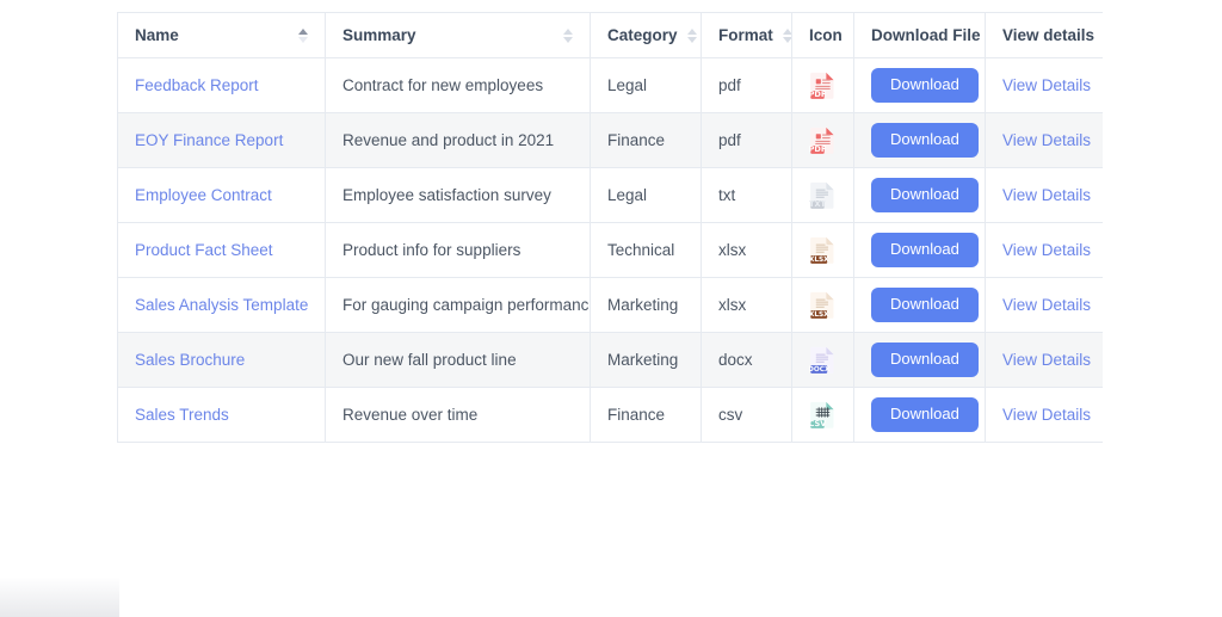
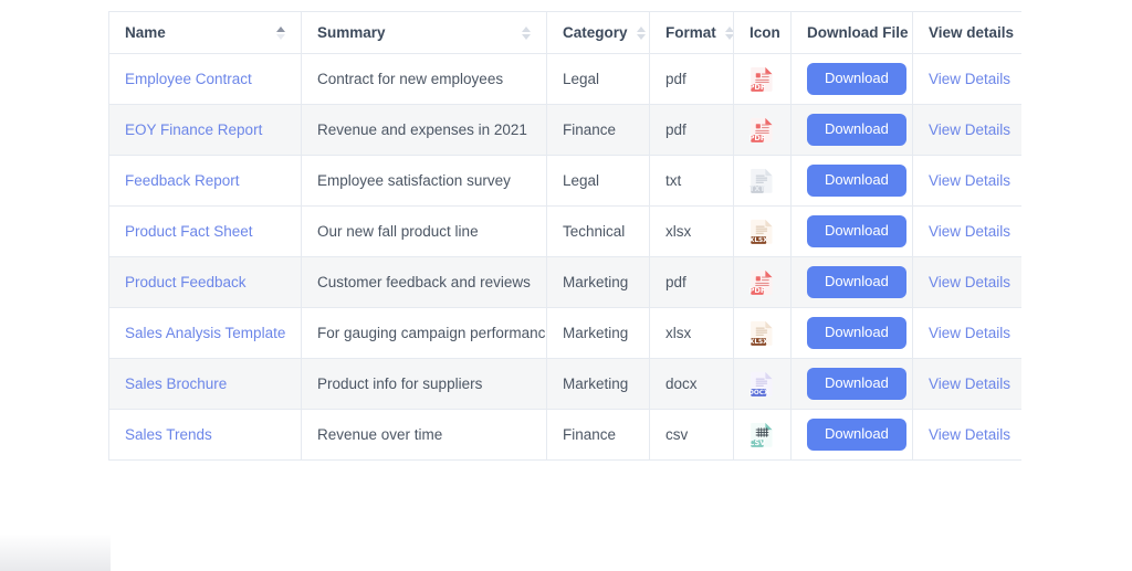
  Name	Summary	Category	Format	Icon	Download File	View details
- Feedback Report	Contract for new employees	Legal	pdf	PDF	Download	View Details
+ Employee Contract	Contract for new employees	Legal	pdf	PDF	Download	View Details
- EOY Finance Report	Revenue and product in 2021	Finance	pdf	PDF	Download	View Details
+ EOY Finance Report	Revenue and expenses in 2021	Finance	pdf	PDF	Download	View Details
- Employee Contract	Employee satisfaction survey	Legal	txt	TXT	Download	View Details
+ Feedback Report	Employee satisfaction survey	Legal	txt	TXT	Download	View Details
- Product Fact Sheet	Product info for suppliers	Technical	xlsx		Download	View Details
+ Product Fact Sheet	Our new fall product line	Technical	xlsx		Download	View Details
+ Product Feedback	Customer feedback and reviews	Marketing	pdf	PDF	Download	View Details
  Sales Analysis Template	For gauging campaign performanc	Marketing	xlsx		Download	View Details
- Sales Brochure	Our new fall product line	Marketing	docx		Download	View Details
+ Sales Brochure	Product info for suppliers	Marketing	docx		Download	View Details
  Sales Trends	Revenue over time	Finance	csv	CSV	Download	View Details
